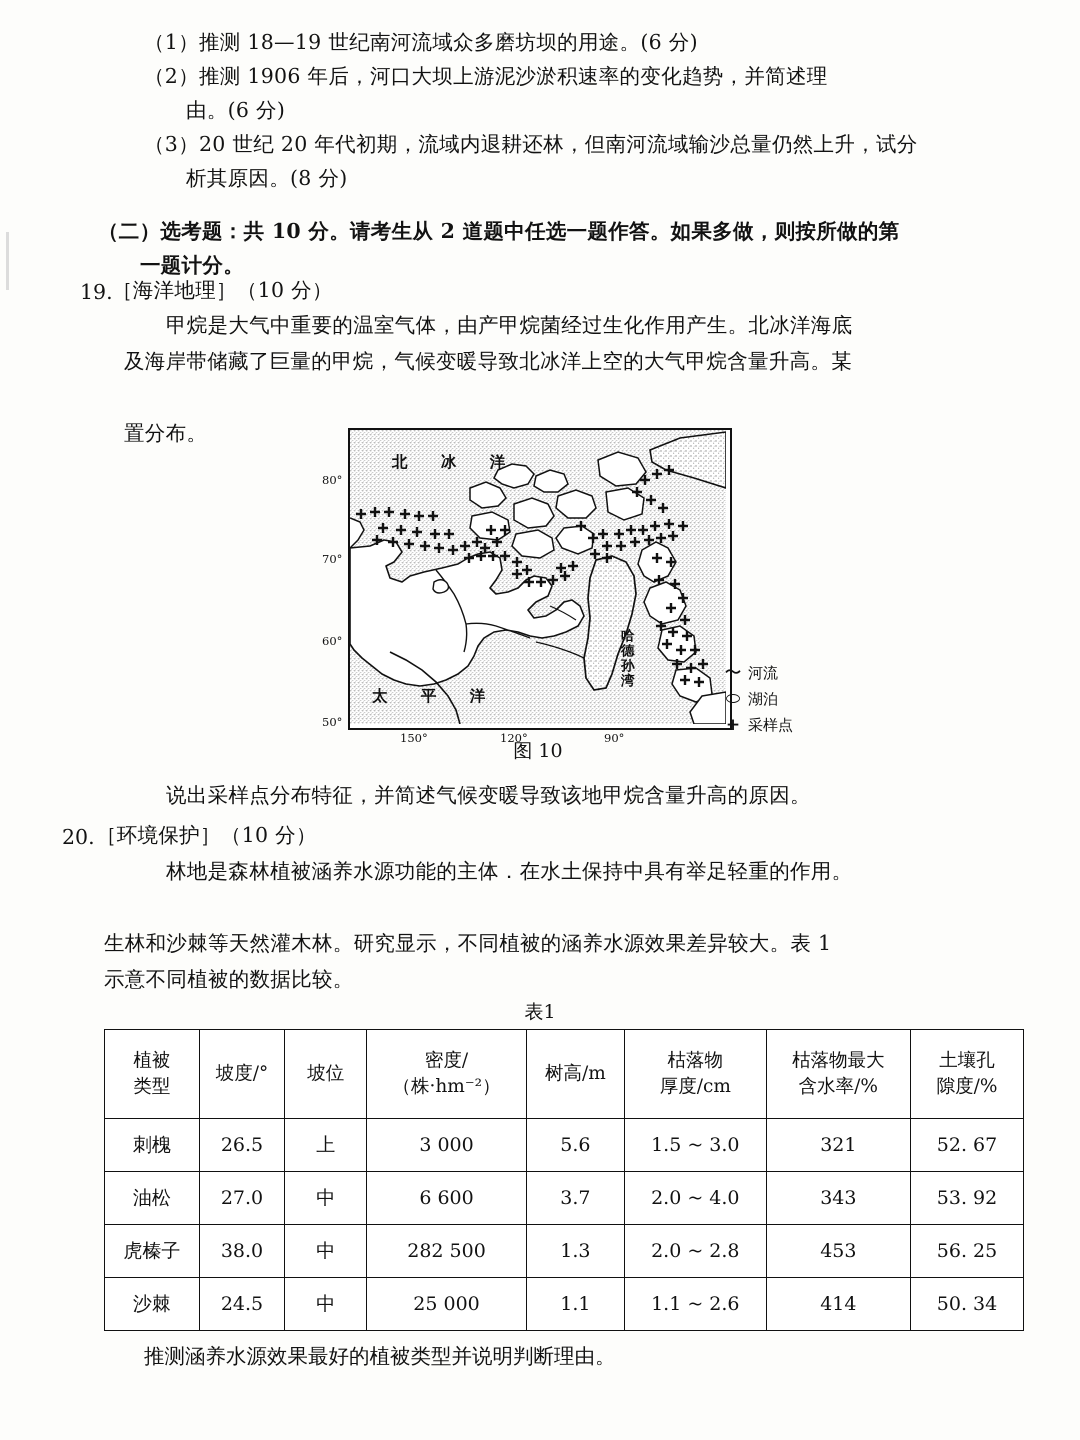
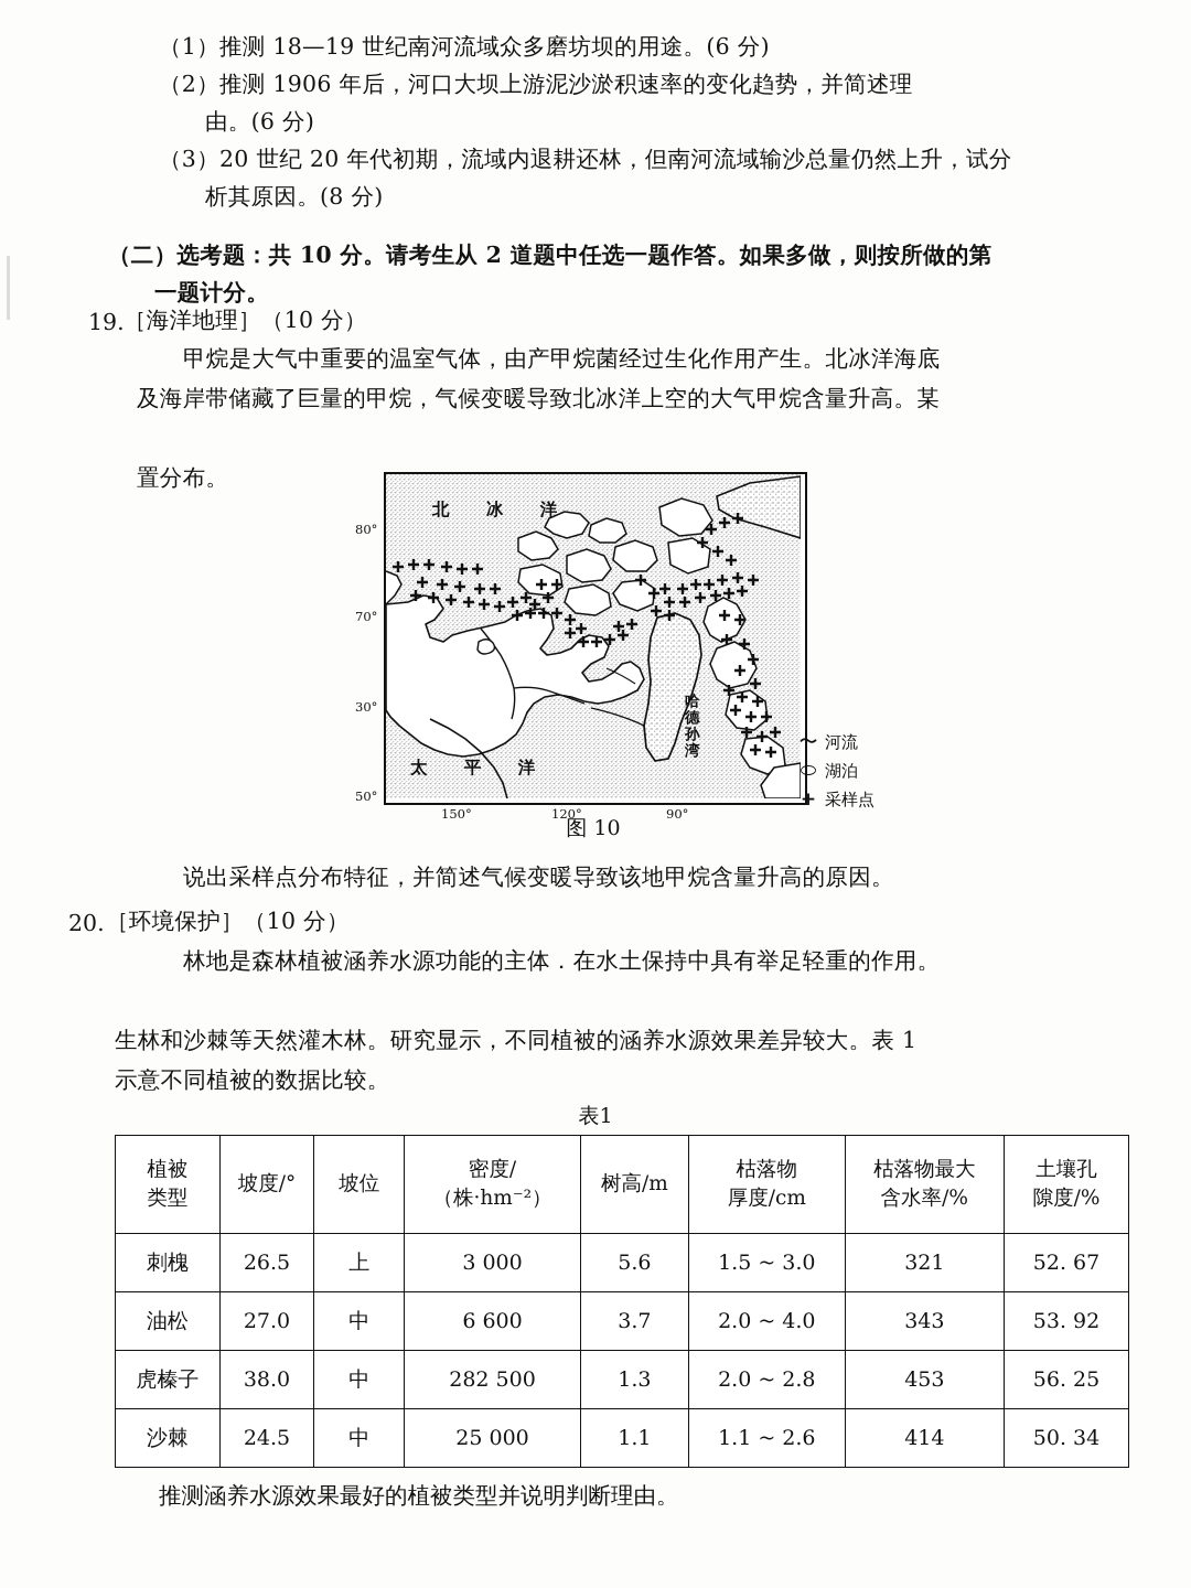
  （1）推测 18—19 世纪南河流域众多磨坊坝的用途。(6 分)
  （2）推测 1906 年后，河口大坝上游泥沙淤积速率的变化趋势，并简述理
  由。(6 分)
  （3）20 世纪 20 年代初期，流域内退耕还林，但南河流域输沙总量仍然上升，试分
  析其原因。(8 分)
  （二）选考题：共 10 分。请考生从 2 道题中任选一题作答。如果多做，则按所做的第
  一题计分。
  19.
  ［海洋地理］（10 分）
  甲烷是大气中重要的温室气体，由产甲烷菌经过生化作用产生。北冰洋海底
  及海岸带储藏了巨量的甲烷，气候变暖导致北冰洋上空的大气甲烷含量升高。某
  置分布。
  北 冰 洋
  太 平 洋
  哈德孙湾
  80°
  70°
- 60°
+ 30°
  50°
  150°
  120°
  90°
  〜
  河流
  ⬭
  湖泊
  +
  采样点
  图 10
  说出采样点分布特征，并简述气候变暖导致该地甲烷含量升高的原因。
  20.
  ［环境保护］（10 分）
  林地是森林植被涵养水源功能的主体．在水土保持中具有举足轻重的作用。
  生林和沙棘等天然灌木林。研究显示，不同植被的涵养水源效果差异较大。表 1
  示意不同植被的数据比较。
  表1
  植被 类型	坡度/°	坡位	密度/ （株·hm⁻²）	树高/m	枯落物 厚度/cm	枯落物最大 含水率/%	土壤孔 隙度/%
  刺槐	26.5	上	3 000	5.6	1.5 ~ 3.0	321	52. 67
  油松	27.0	中	6 600	3.7	2.0 ~ 4.0	343	53. 92
  虎榛子	38.0	中	282 500	1.3	2.0 ~ 2.8	453	56. 25
  沙棘	24.5	中	25 000	1.1	1.1 ~ 2.6	414	50. 34
  推测涵养水源效果最好的植被类型并说明判断理由。
